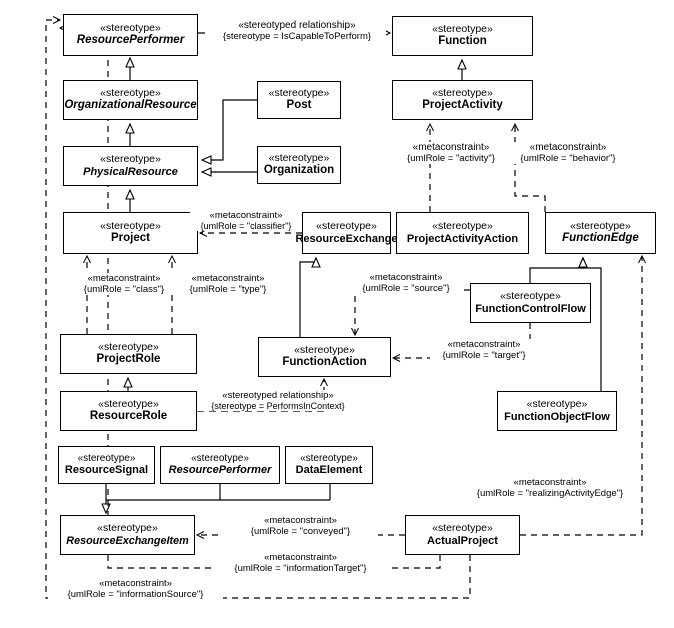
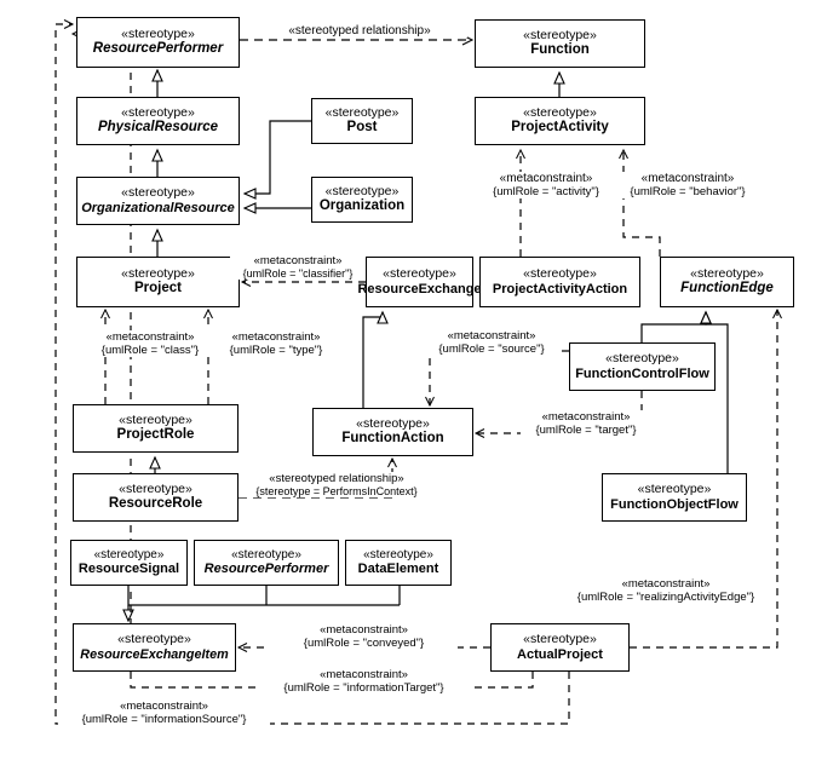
  «stereotype»
  ResourcePerformer
  «stereotype»
  Function
  «stereotype»
- OrganizationalResource
+ PhysicalResource
  «stereotype»
  Post
  «stereotype»
  ProjectActivity
  «stereotype»
- PhysicalResource
+ OrganizationalResource
  «stereotype»
  Organization
  «stereotype»
  Project
  «stereotype»
  ResourceExchange
  «stereotype»
  ProjectActivityAction
  «stereotype»
  FunctionEdge
  «stereotype»
  FunctionControlFlow
  «stereotype»
  ProjectRole
  «stereotype»
  FunctionAction
  «stereotype»
  ResourceRole
  «stereotype»
  FunctionObjectFlow
  «stereotype»
  ResourceSignal
  «stereotype»
  ResourcePerformer
  «stereotype»
  DataElement
  «stereotype»
  ResourceExchangeItem
  «stereotype»
  ActualProject
  «stereotyped relationship»
- {stereotype = IsCapableToPerform}
  «metaconstraint»
  {umlRole = "activity"}
  «metaconstraint»
  {umlRole = "behavior"}
  «metaconstraint»
  {umlRole = "classifier"}
  «metaconstraint»
  {umlRole = "class"}
  «metaconstraint»
  {umlRole = "type"}
  «metaconstraint»
  {umlRole = "source"}
  «metaconstraint»
  {umlRole = "target"}
  «stereotyped relationship»
  {stereotype = PerformsInContext}
  «metaconstraint»
  {umlRole = "realizingActivityEdge"}
  «metaconstraint»
  {umlRole = "conveyed"}
  «metaconstraint»
  {umlRole = "informationTarget"}
  «metaconstraint»
  {umlRole = "informationSource"}
